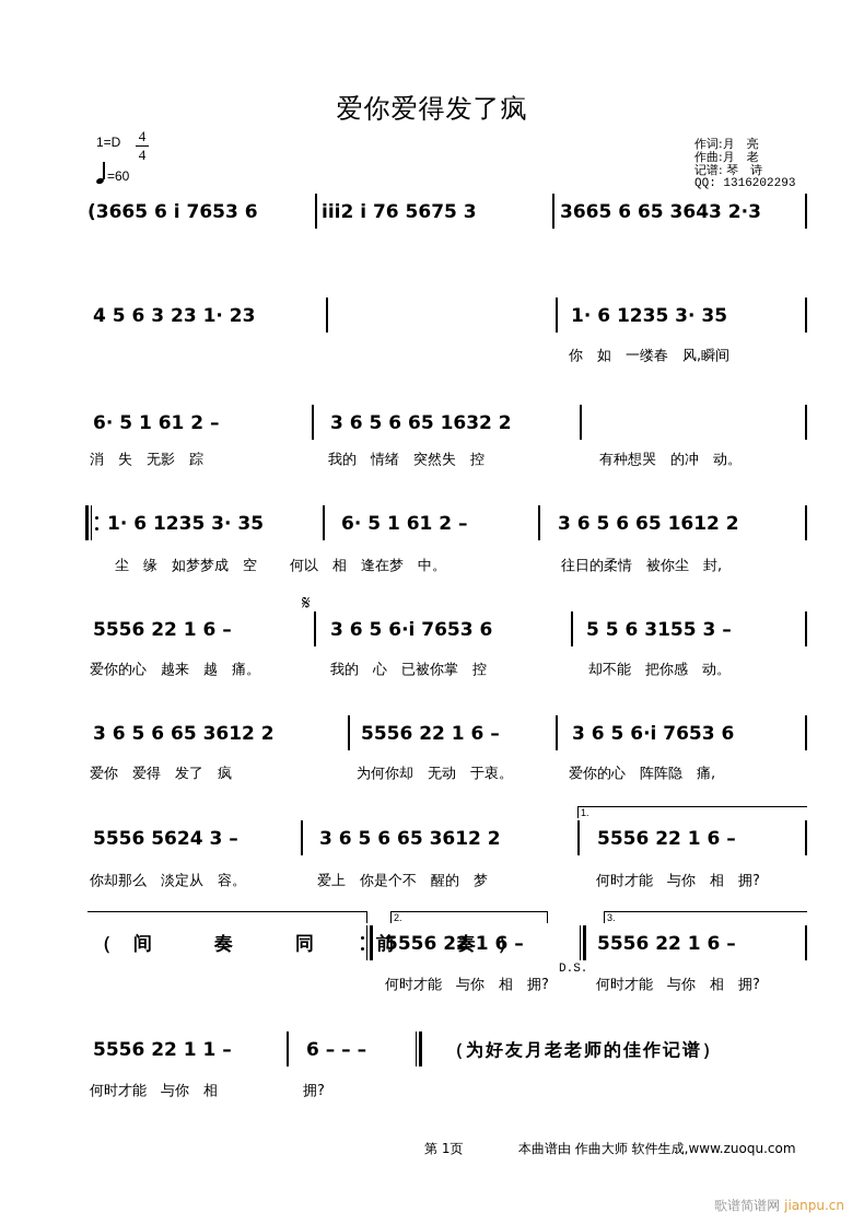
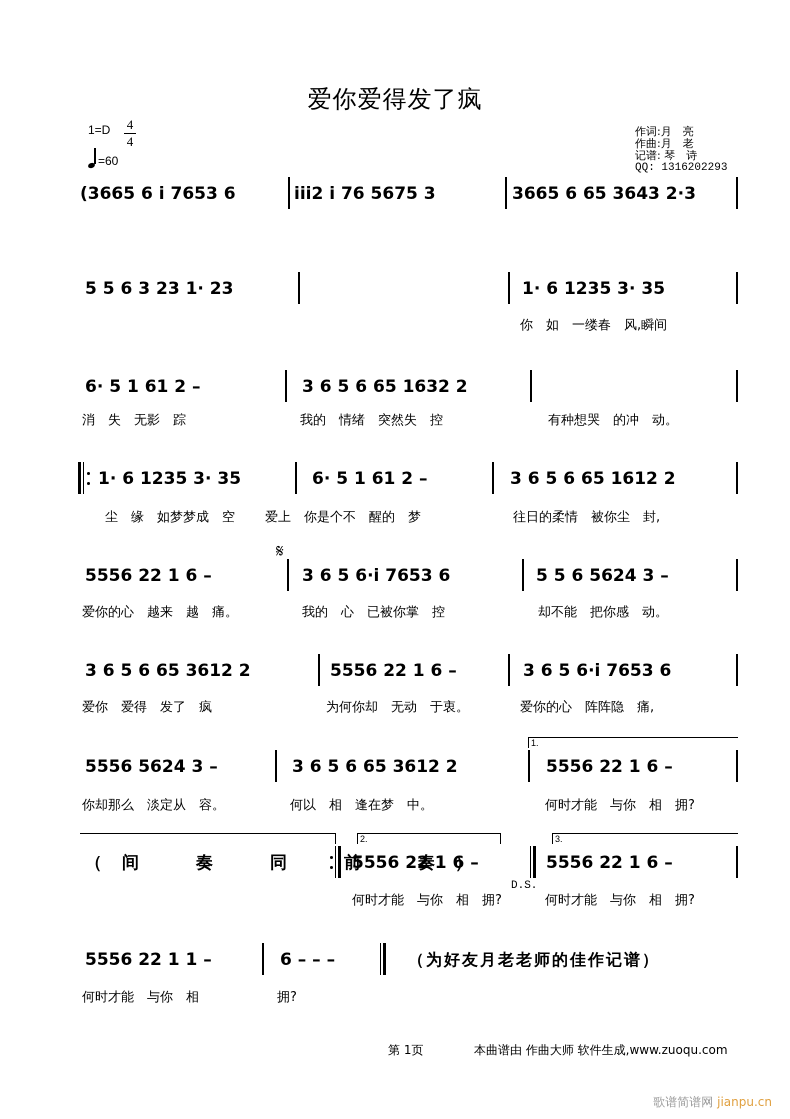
  爱你爱得发了疯
  1=D
  4
  4
  =60
  作词:月 亮
  作曲:月 老
  记谱: 琴 诗
  QQ: 1316202293
  (3665 6 i 7653 6
  iii2 i 76 5675 3
  3665 6 65 3643 2·3
- 4 5 6 3 23 1· 23
+ 5 5 6 3 23 1· 23
  1· 6 1235 3· 35
  你 如 一缕春 风,瞬间
  6· 5 1 61 2 –
  3 6 5 6 65 1632 2
  消 失 无影 踪
  我的 情绪 突然失 控
  有种想哭 的冲 动。
  1· 6 1235 3· 35
  6· 5 1 61 2 –
  3 6 5 6 65 1612 2
  尘 缘 如梦梦成 空
- 何以 相 逢在梦 中。
+ 爱上 你是个不 醒的 梦
  往日的柔情 被你尘 封,
  𝄋
  5556 22 1 6 –
  3 6 5 6·i 7653 6
- 5 5 6 3155 3 –
+ 5 5 6 5624 3 –
  爱你的心 越来 越 痛。
  我的 心 已被你掌 控
  却不能 把你感 动。
  3 6 5 6 65 3612 2
  5556 22 1 6 –
  3 6 5 6·i 7653 6
  爱你 爱得 发了 疯
  为何你却 无动 于衷。
  爱你的心 阵阵隐 痛,
  1.
  5556 5624 3 –
  3 6 5 6 65 3612 2
  5556 22 1 6 –
  你却那么 淡定从 容。
- 爱上 你是个不 醒的 梦
+ 何以 相 逢在梦 中。
  何时才能 与你 相 拥?
  2.
  3.
  （间 奏 同 前 奏）
  5556 22 1 6 –
  5556 22 1 6 –
  D.S.
  何时才能 与你 相 拥?
  何时才能 与你 相 拥?
  5556 22 1 1 –
  6 – – –
  （为好友月老老师的佳作记谱）
  何时才能 与你 相
  拥?
  第 1页
  本曲谱由 作曲大师 软件生成,www.zuoqu.com
  歌谱简谱网 jianpu.cn
